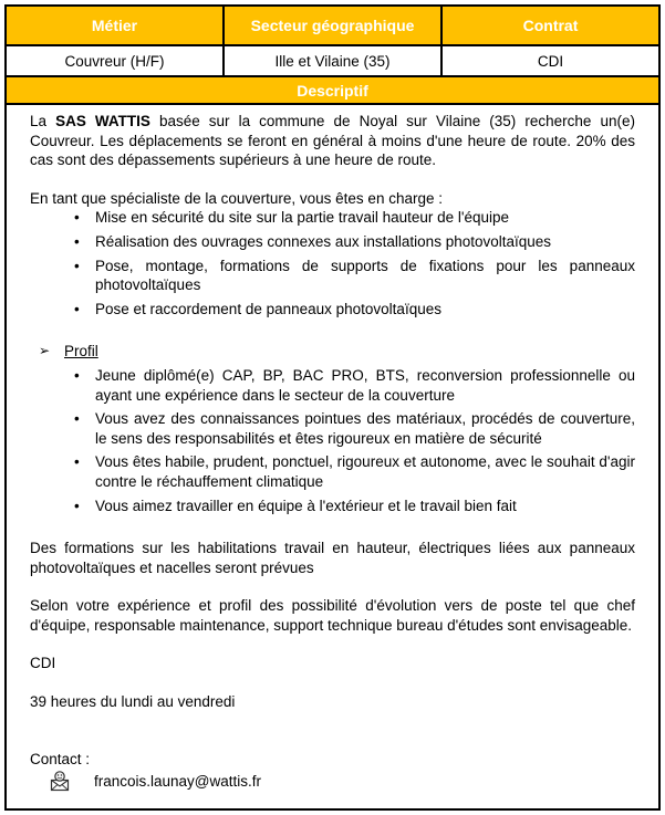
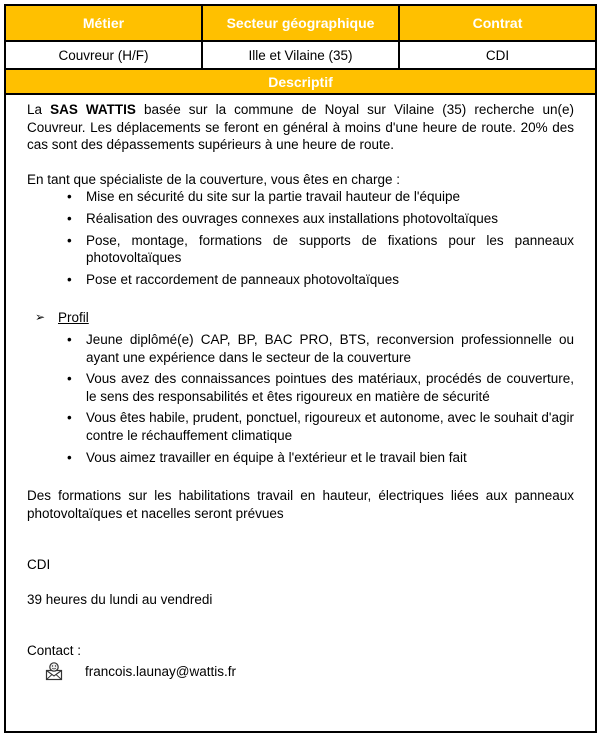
  Métier
  Secteur géographique
  Contrat
  Couvreur (H/F)
  Ille et Vilaine (35)
  CDI
  Descriptif
  La SAS WATTIS basée sur la commune de Noyal sur Vilaine (35) recherche un(e) Couvreur. Les déplacements se feront en général à moins d'une heure de route. 20% des cas sont des dépassements supérieurs à une heure de route.
  En tant que spécialiste de la couverture, vous êtes en charge :
  •
  Mise en sécurité du site sur la partie travail hauteur de l'équipe
  •
  Réalisation des ouvrages connexes aux installations photovoltaïques
  •
  Pose, montage, formations de supports de fixations pour les panneaux photovoltaïques
  •
  Pose et raccordement de panneaux photovoltaïques
  ➢
  Profil
  •
  Jeune diplômé(e) CAP, BP, BAC PRO, BTS, reconversion professionnelle ou ayant une expérience dans le secteur de la couverture
  •
  Vous avez des connaissances pointues des matériaux, procédés de couverture, le sens des responsabilités et êtes rigoureux en matière de sécurité
  •
  Vous êtes habile, prudent, ponctuel, rigoureux et autonome, avec le souhait d'agir contre le réchauffement climatique
  •
  Vous aimez travailler en équipe à l'extérieur et le travail bien fait
  Des formations sur les habilitations travail en hauteur, électriques liées aux panneaux photovoltaïques et nacelles seront prévues
- Selon votre expérience et profil des possibilité d'évolution vers de poste tel que chef d'équipe, responsable maintenance, support technique bureau d'études sont envisageable.
  CDI
  39 heures du lundi au vendredi
  Contact :
  francois.launay@wattis.fr
